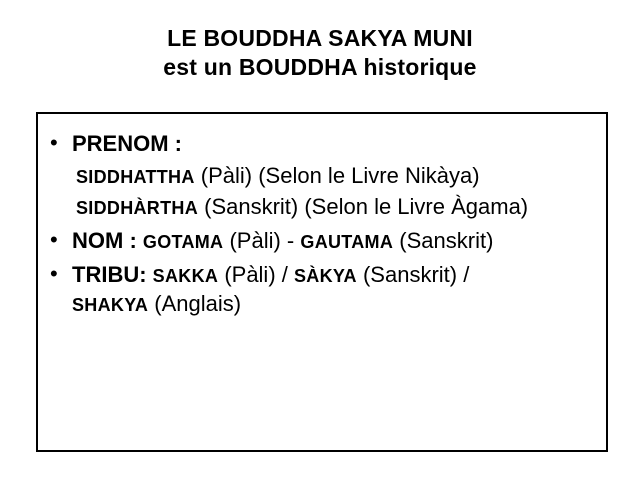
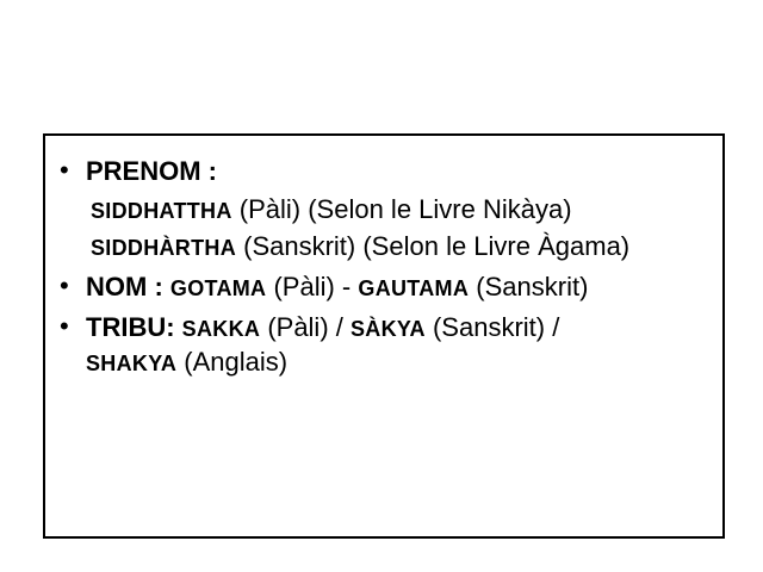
- LE BOUDDHA SAKYA MUNI
- est un BOUDDHA historique
  •
  PRENOM :
  SIDDHATTHA (Pàli) (Selon le Livre Nikàya)
  SIDDHÀRTHA (Sanskrit) (Selon le Livre Àgama)
  •
  NOM : GOTAMA (Pàli) - GAUTAMA (Sanskrit)
  •
  TRIBU: SAKKA (Pàli) / SÀKYA (Sanskrit) /
  SHAKYA (Anglais)
